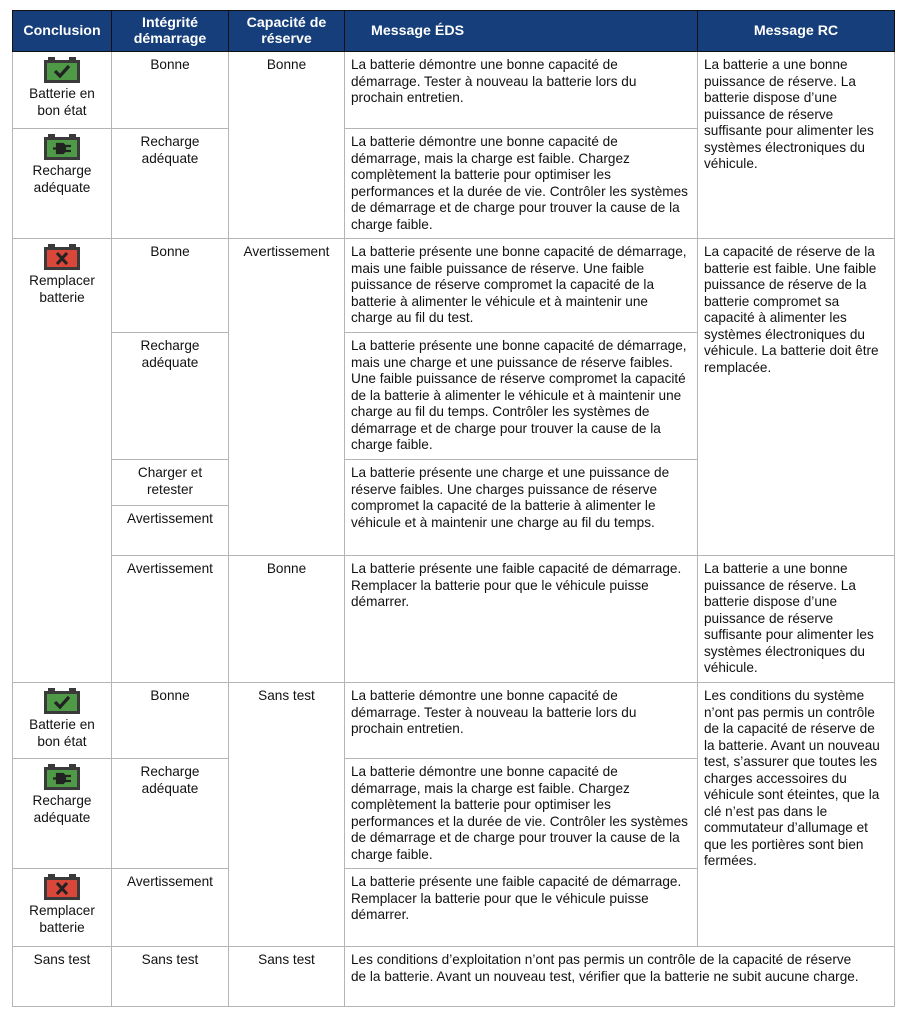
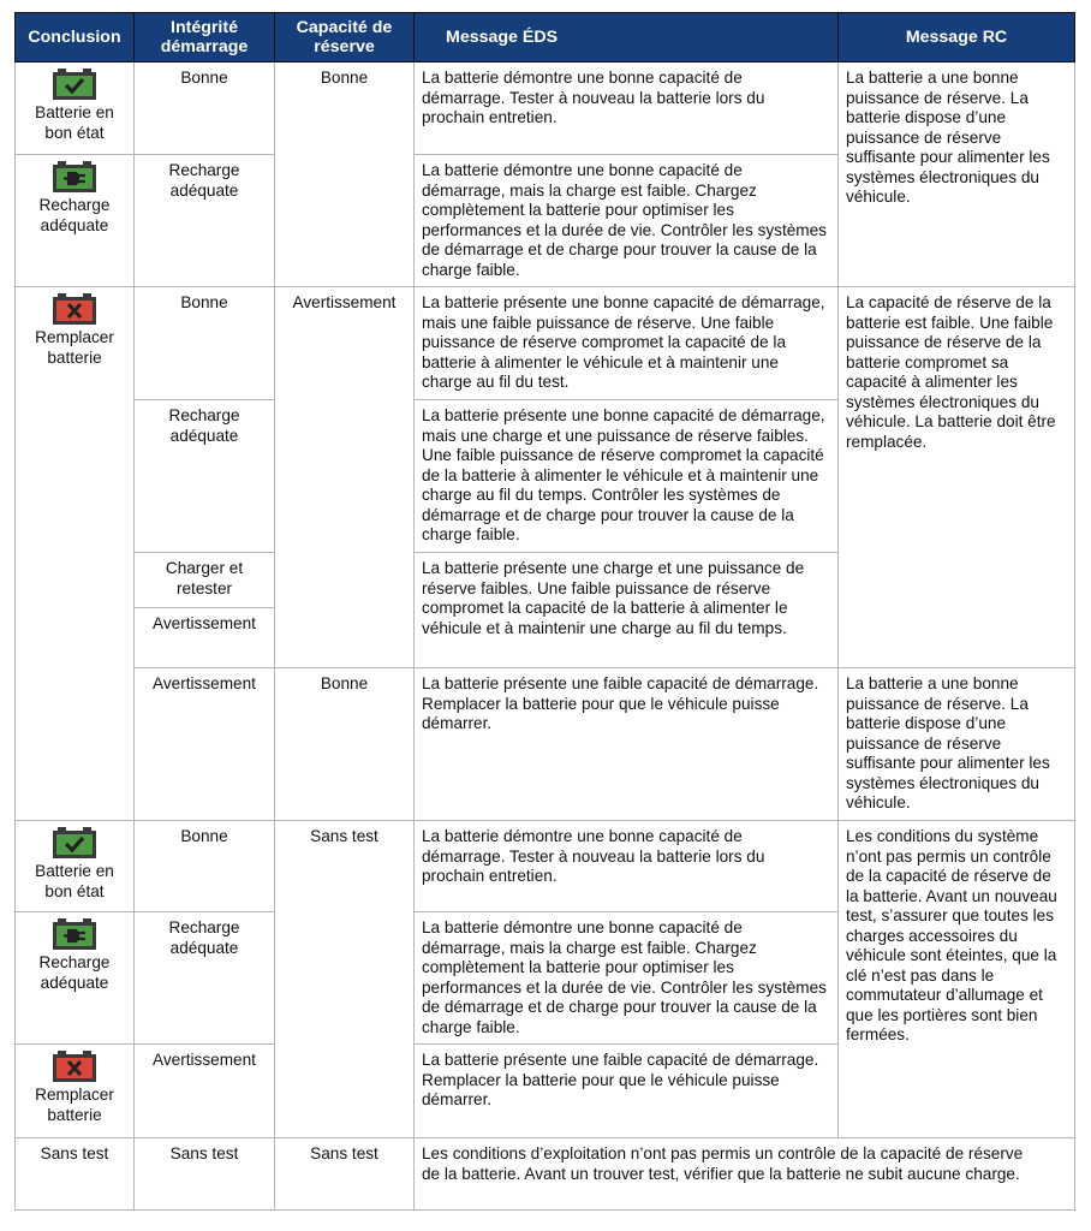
  Conclusion	Intégrité démarrage	Capacité de réserve	Message ÉDS	Message RC
  Batterie en bon état	Bonne	Bonne	La batterie démontre une bonne capacité de démarrage. Tester à nouveau la batterie lors du prochain entretien.	La batterie a une bonne puissance de réserve. La batterie dispose d’une puissance de réserve suffisante pour alimenter les systèmes électroniques du véhicule.
  Recharge adéquate	Recharge adéquate	La batterie démontre une bonne capacité de démarrage, mais la charge est faible. Chargez complètement la batterie pour optimiser les performances et la durée de vie. Contrôler les systèmes de démarrage et de charge pour trouver la cause de la charge faible.
  Remplacer batterie	Bonne	Avertissement	La batterie présente une bonne capacité de démarrage, mais une faible puissance de réserve. Une faible puissance de réserve compromet la capacité de la batterie à alimenter le véhicule et à maintenir une charge au fil du test.	La capacité de réserve de la batterie est faible. Une faible puissance de réserve de la batterie compromet sa capacité à alimenter les systèmes électroniques du véhicule. La batterie doit être remplacée.
  Recharge adéquate	La batterie présente une bonne capacité de démarrage, mais une charge et une puissance de réserve faibles. Une faible puissance de réserve compromet la capacité de la batterie à alimenter le véhicule et à maintenir une charge au fil du temps. Contrôler les systèmes de démarrage et de charge pour trouver la cause de la charge faible.
- Charger et retester	La batterie présente une charge et une puissance de réserve faibles. Une charges puissance de réserve compromet la capacité de la batterie à alimenter le véhicule et à maintenir une charge au fil du temps.
+ Charger et retester	La batterie présente une charge et une puissance de réserve faibles. Une faible puissance de réserve compromet la capacité de la batterie à alimenter le véhicule et à maintenir une charge au fil du temps.
  Avertissement
  Avertissement	Bonne	La batterie présente une faible capacité de démarrage. Remplacer la batterie pour que le véhicule puisse démarrer.	La batterie a une bonne puissance de réserve. La batterie dispose d’une puissance de réserve suffisante pour alimenter les systèmes électroniques du véhicule.
  Batterie en bon état	Bonne	Sans test	La batterie démontre une bonne capacité de démarrage. Tester à nouveau la batterie lors du prochain entretien.	Les conditions du système n’ont pas permis un contrôle de la capacité de réserve de la batterie. Avant un nouveau test, s’assurer que toutes les charges accessoires du véhicule sont éteintes, que la clé n’est pas dans le commutateur d’allumage et que les portières sont bien fermées.
  Recharge adéquate	Recharge adéquate	La batterie démontre une bonne capacité de démarrage, mais la charge est faible. Chargez complètement la batterie pour optimiser les performances et la durée de vie. Contrôler les systèmes de démarrage et de charge pour trouver la cause de la charge faible.
  Remplacer batterie	Avertissement	La batterie présente une faible capacité de démarrage. Remplacer la batterie pour que le véhicule puisse démarrer.
- Sans test	Sans test	Sans test	Les conditions d’exploitation n’ont pas permis un contrôle de la capacité de réserve de la batterie. Avant un nouveau test, vérifier que la batterie ne subit aucune charge.
+ Sans test	Sans test	Sans test	Les conditions d’exploitation n’ont pas permis un contrôle de la capacité de réserve de la batterie. Avant un trouver test, vérifier que la batterie ne subit aucune charge.
